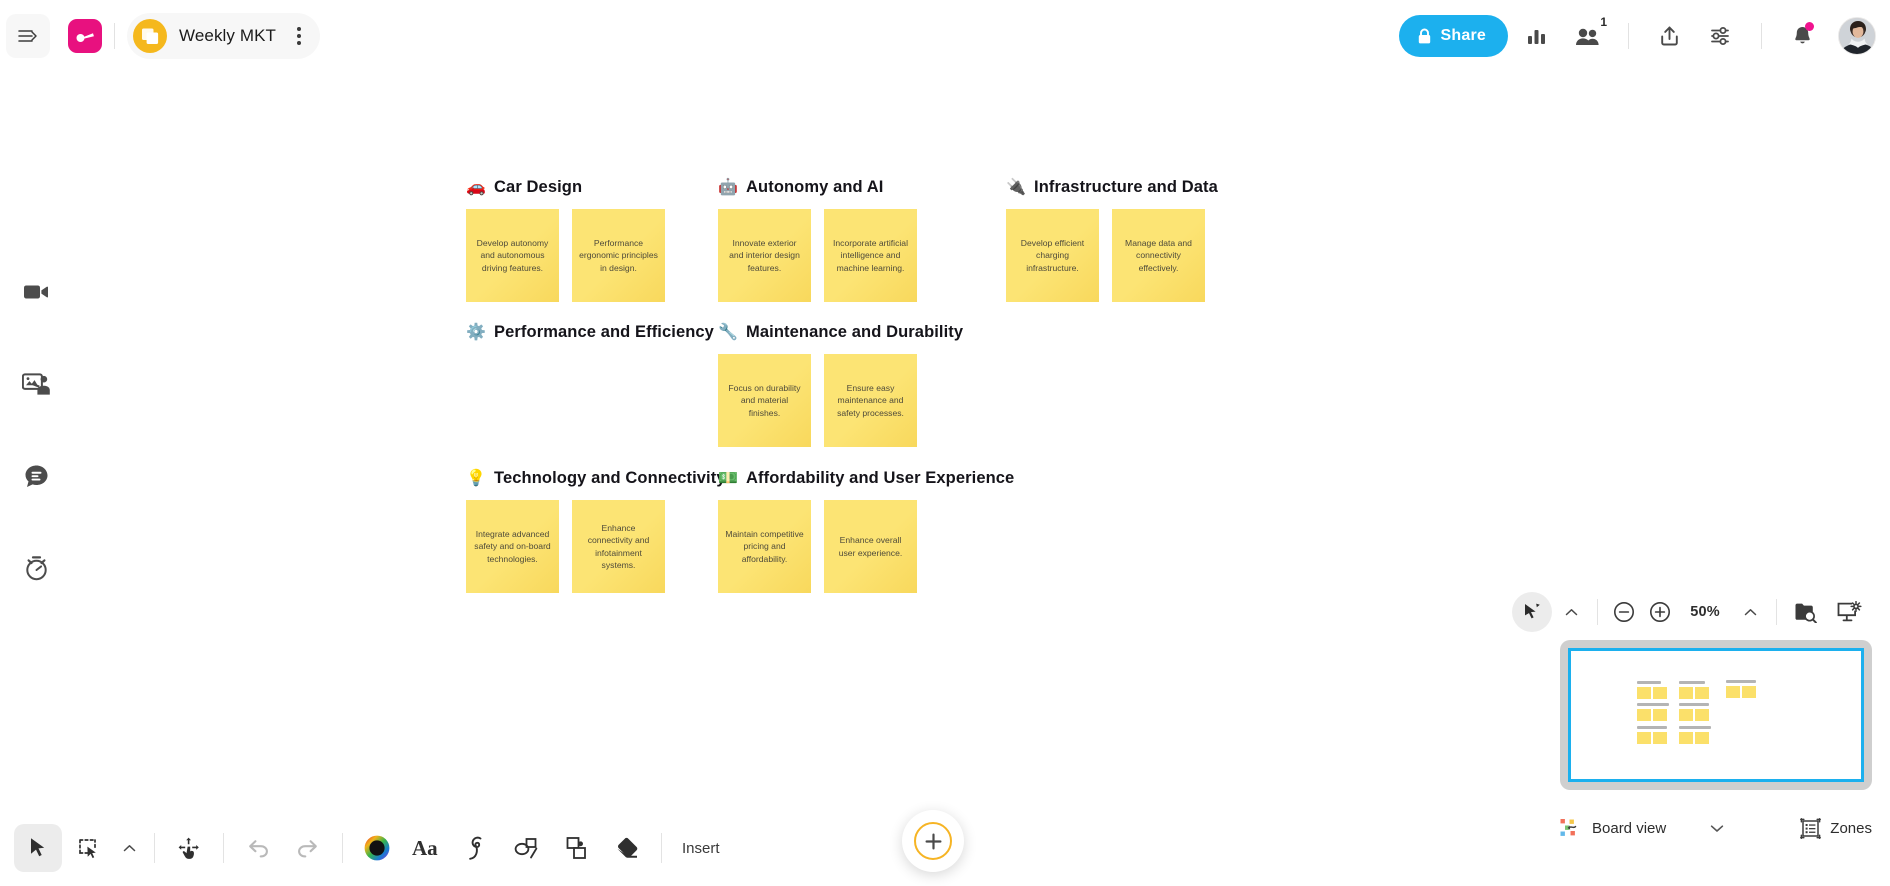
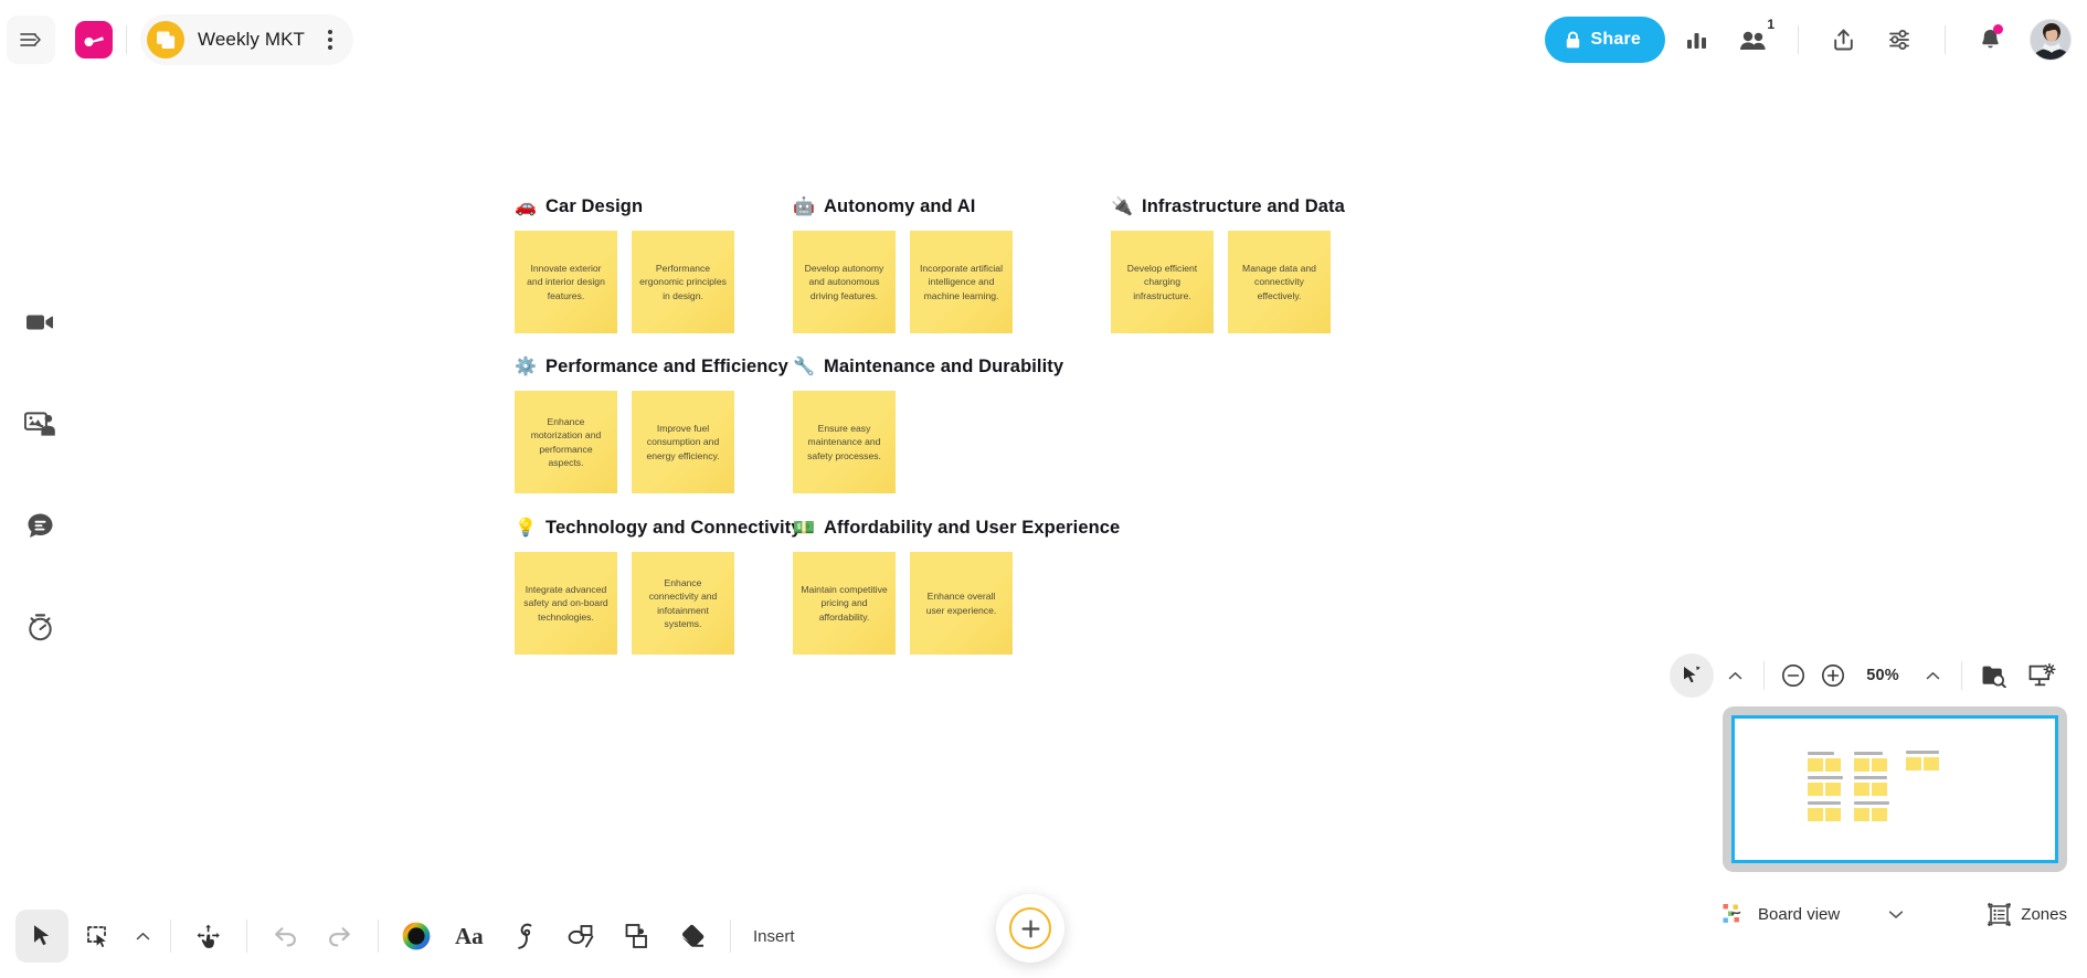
  Weekly MKT
  Share
  1
  🚗
  Car Design
- Develop autonomy and autonomous driving features.
+ Innovate exterior and interior design features.
  Performance ergonomic principles in design.
  🤖
  Autonomy and AI
- Innovate exterior and interior design features.
+ Develop autonomy and autonomous driving features.
  Incorporate artificial intelligence and machine learning.
  🔌
  Infrastructure and Data
  Develop efficient charging infrastructure.
  Manage data and connectivity effectively.
  ⚙️
  Performance and Efficiency
+ Enhance motorization and performance aspects.
+ Improve fuel consumption and energy efficiency.
  🔧
  Maintenance and Durability
- Focus on durability and material finishes.
  Ensure easy maintenance and safety processes.
  💡
  Technology and Connectivity
  Integrate advanced safety and on-board technologies.
  Enhance connectivity and infotainment systems.
  💵
  Affordability and User Experience
  Maintain competitive pricing and affordability.
  Enhance overall user experience.
  Aa
  Insert
  50%
  Board view
  Zones
